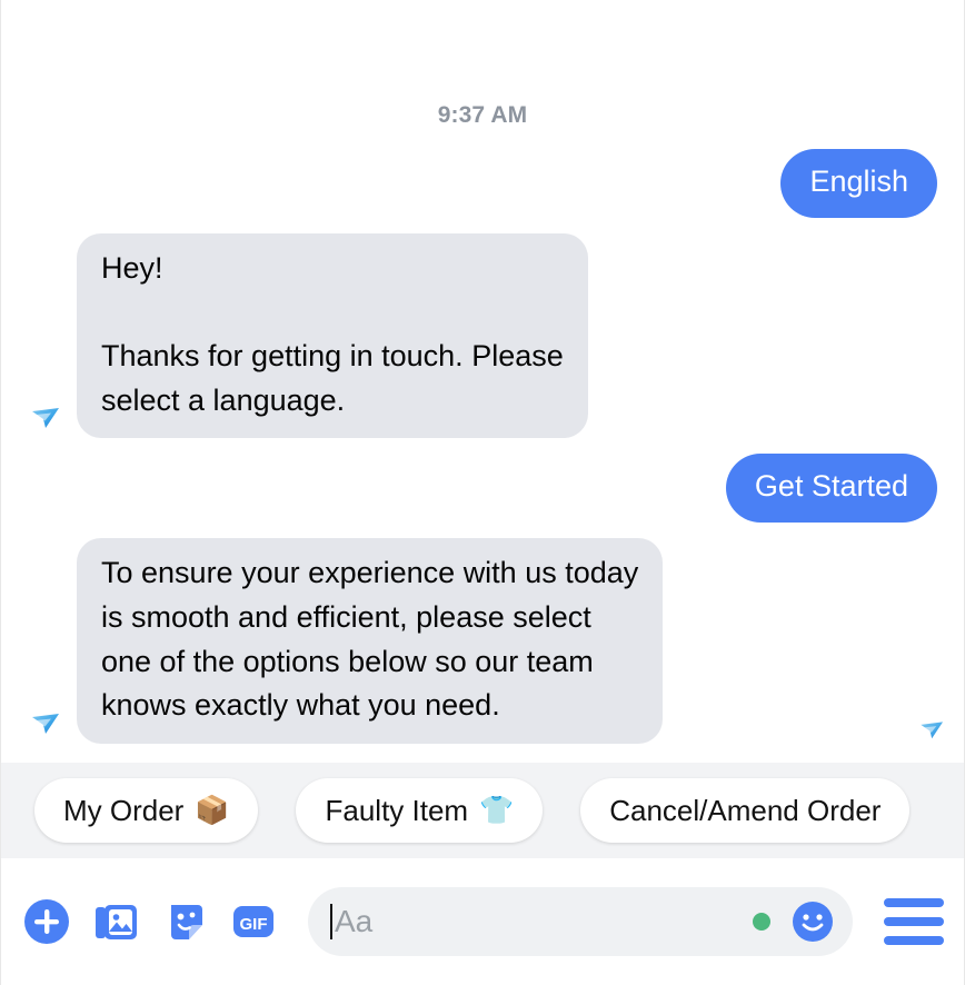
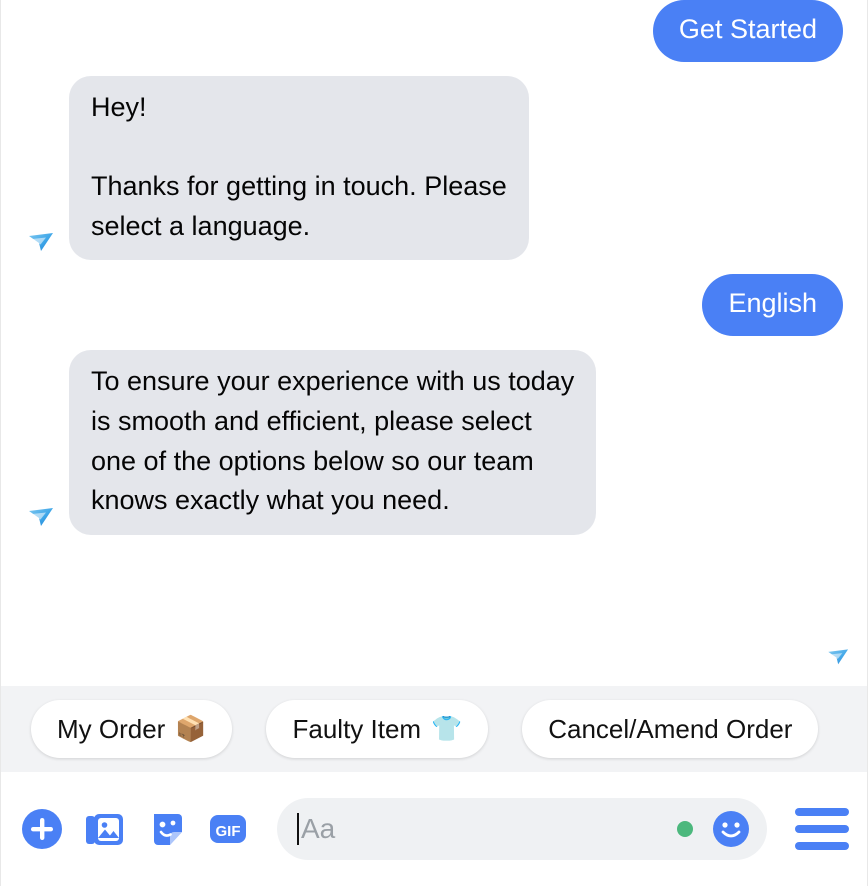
- 9:37 AM
- English
+ Get Started
  Hey!
  Thanks for getting in touch. Please
  select a language.
- Get Started
+ English
  To ensure your experience with us today
  is smooth and efficient, please select
  one of the options below so our team
  knows exactly what you need.
  My Order
  📦
  Faulty Item
  👕
  Cancel/Amend Order
  GIF
  Aa
